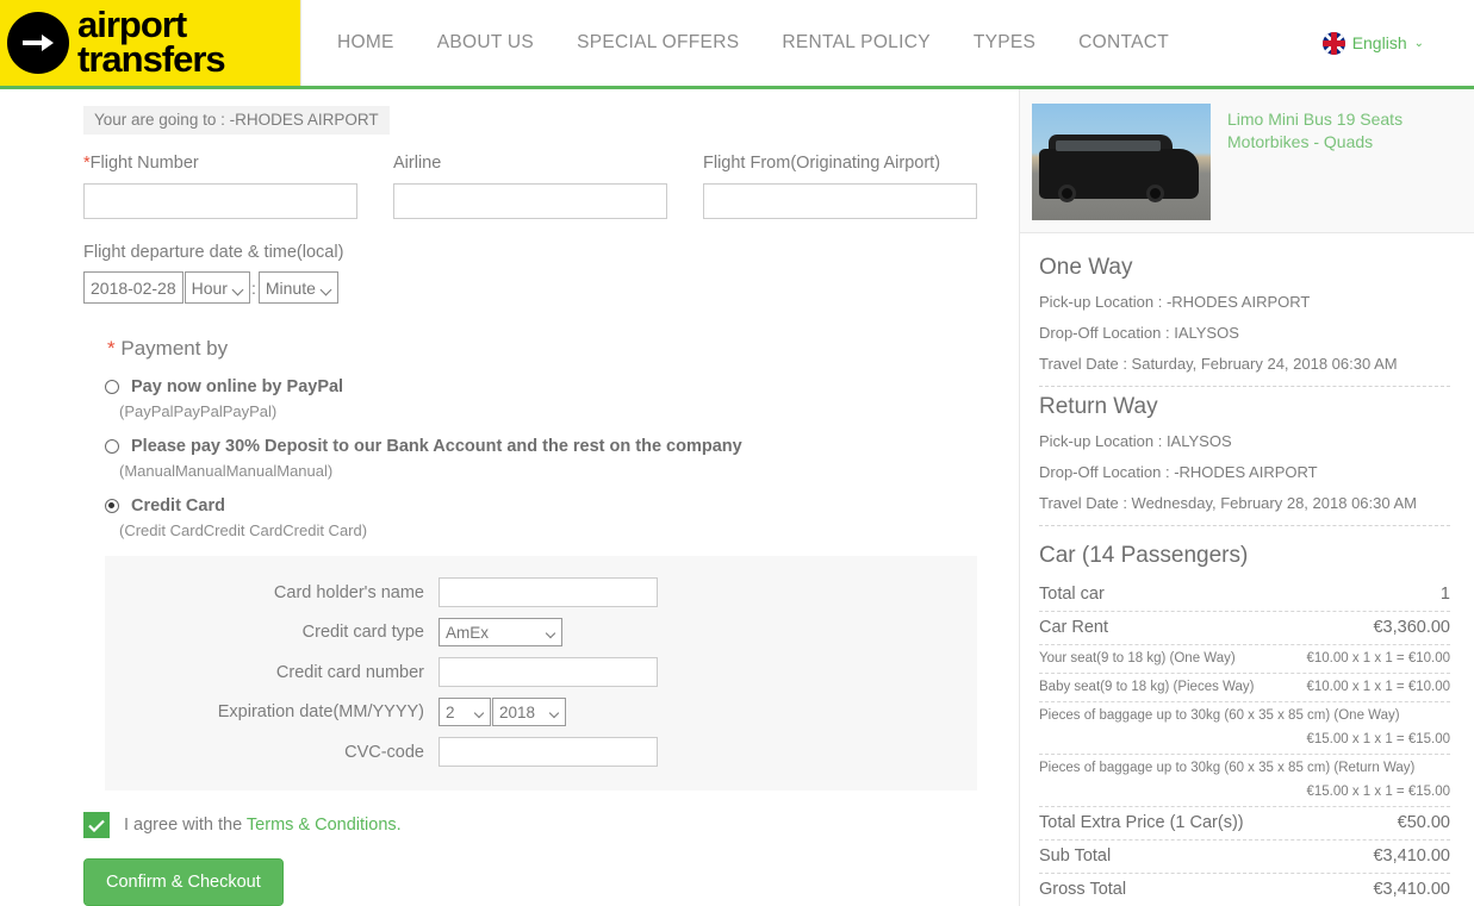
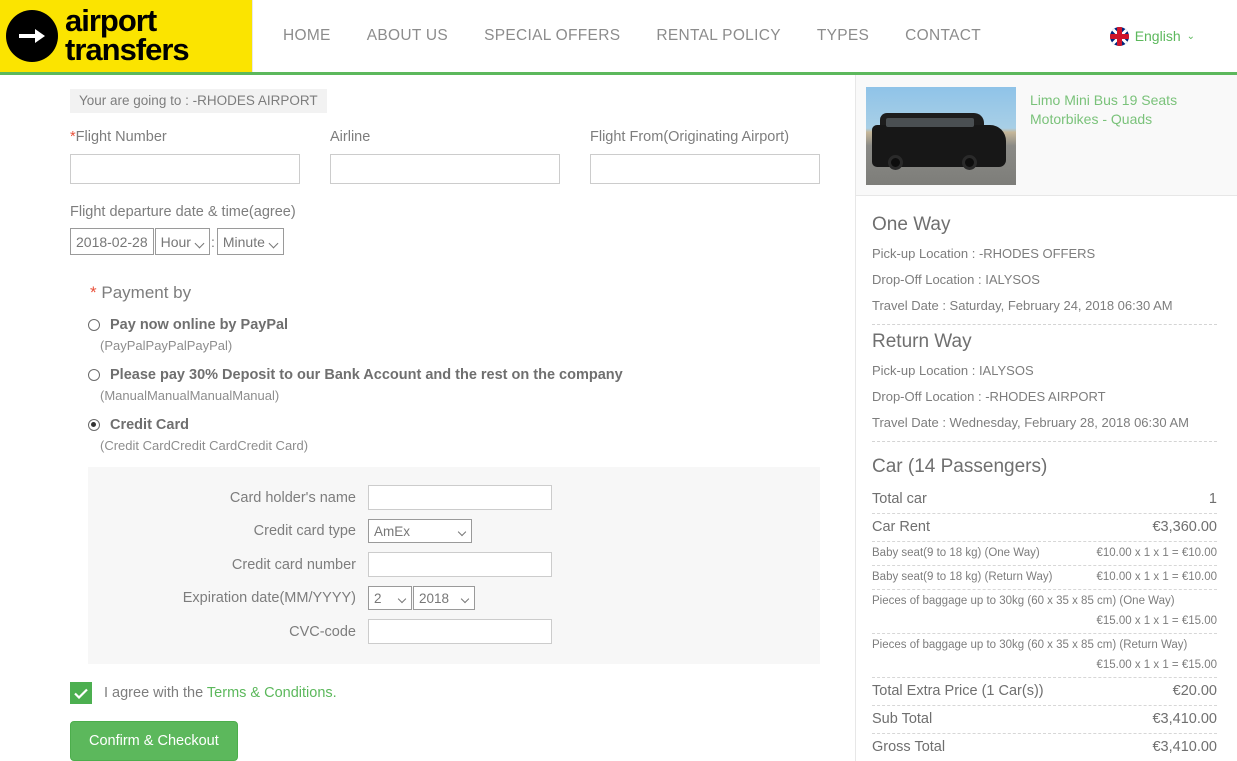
  airport
  transfers
  HOME
  ABOUT US
  SPECIAL OFFERS
  RENTAL POLICY
  TYPES
  CONTACT
  English
  ⌄
  Your are going to : -RHODES AIRPORT
  *Flight Number
  Airline
  Flight From(Originating Airport)
- Flight departure date & time(local)
+ Flight departure date & time(agree)
  2018-02-28
  Hour
  :
  Minute
  * Payment by
  Pay now online by PayPal
  (PayPalPayPalPayPal)
  Please pay 30% Deposit to our Bank Account and the rest on the company
  (ManualManualManualManual)
  Credit Card
  (Credit CardCredit CardCredit Card)
  Card holder's name
  Credit card type
  AmEx
  Credit card number
  Expiration date(MM/YYYY)
  2
  2018
  CVC-code
  I agree with the Terms & Conditions.
  Confirm & Checkout
  Limo Mini Bus 19 Seats
  Motorbikes - Quads
  One Way
- Pick-up Location : -RHODES AIRPORT
+ Pick-up Location : -RHODES OFFERS
  Drop-Off Location : IALYSOS
  Travel Date : Saturday, February 24, 2018 06:30 AM
  Return Way
  Pick-up Location : IALYSOS
  Drop-Off Location : -RHODES AIRPORT
  Travel Date : Wednesday, February 28, 2018 06:30 AM
  Car (14 Passengers)
  Total car
  1
  Car Rent
  €3,360.00
- Your seat(9 to 18 kg) (One Way)
+ Baby seat(9 to 18 kg) (One Way)
  €10.00 x 1 x 1 = €10.00
- Baby seat(9 to 18 kg) (Pieces Way)
+ Baby seat(9 to 18 kg) (Return Way)
  €10.00 x 1 x 1 = €10.00
  Pieces of baggage up to 30kg (60 x 35 x 85 cm) (One Way)
  €15.00 x 1 x 1 = €15.00
  Pieces of baggage up to 30kg (60 x 35 x 85 cm) (Return Way)
  €15.00 x 1 x 1 = €15.00
  Total Extra Price (1 Car(s))
- €50.00
+ €20.00
  Sub Total
  €3,410.00
  Gross Total
  €3,410.00
